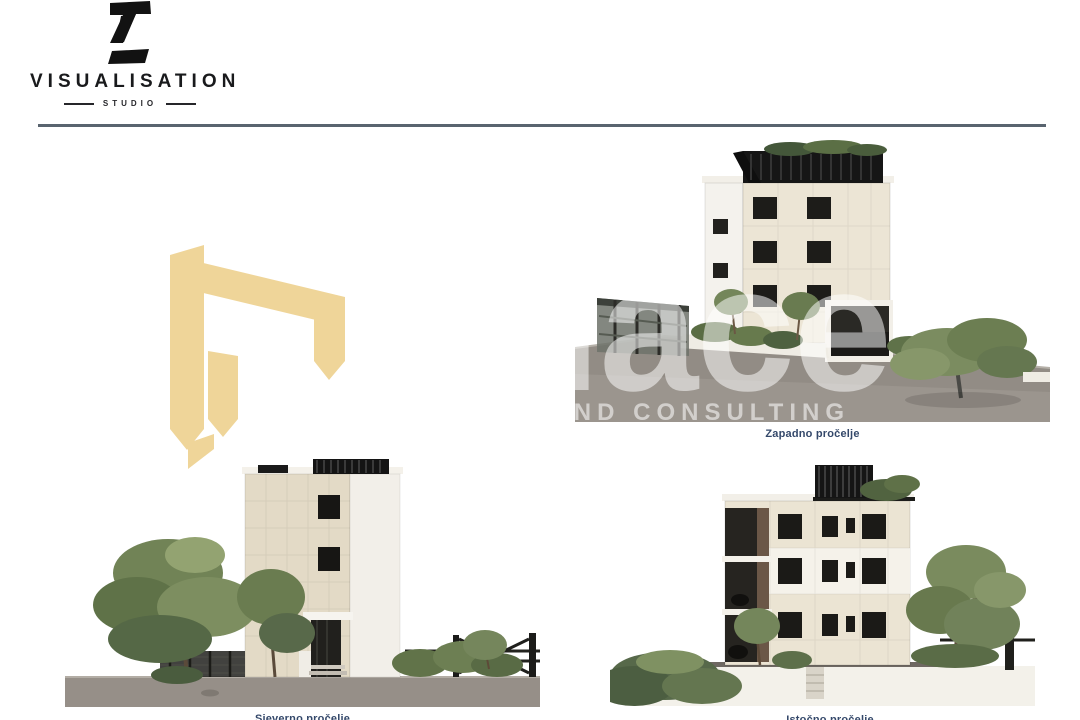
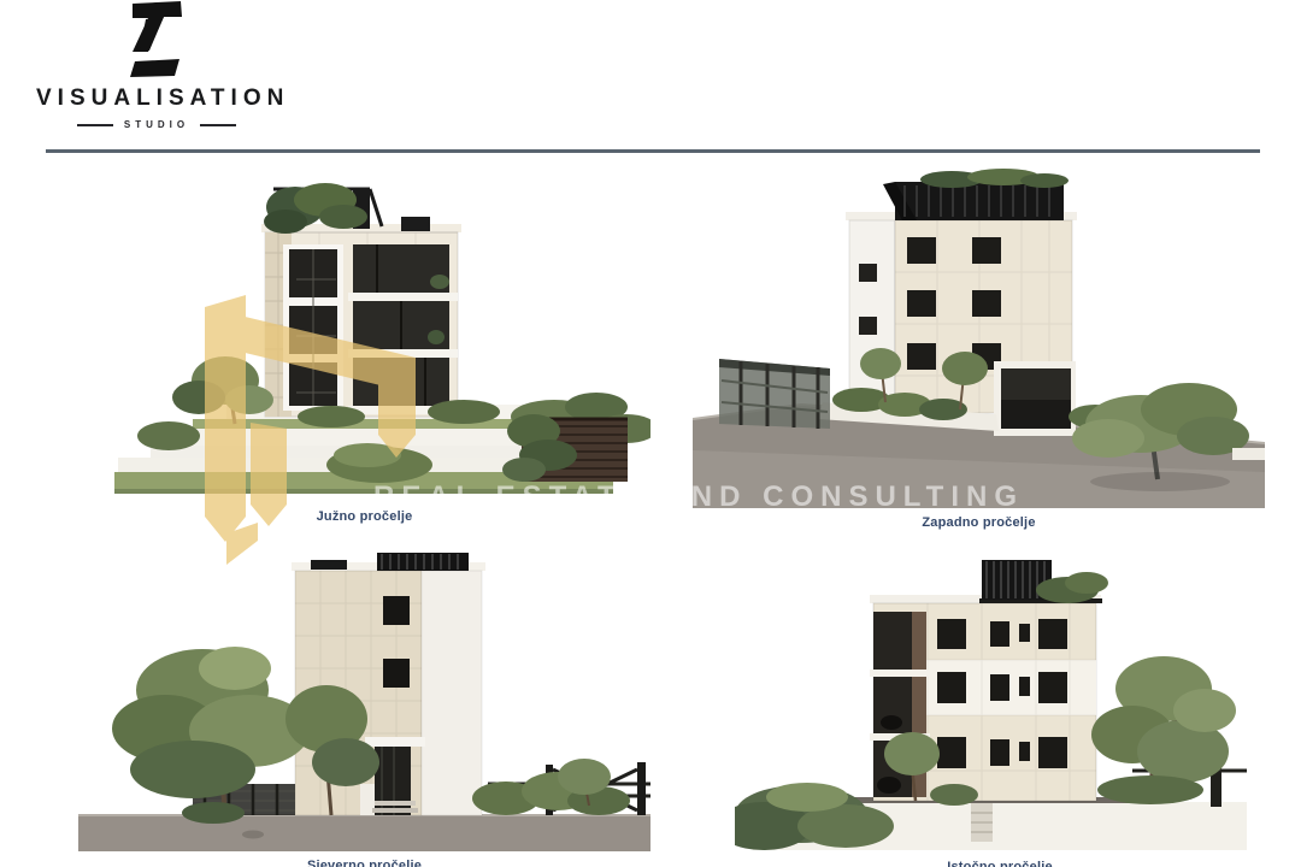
  VISUALISATIO
  STUDIO
+ Južno pročelje
  Zapadno pročelje
  Sjeverno pročelje
- palace
  REAL ESTATE AND CONSULTING
